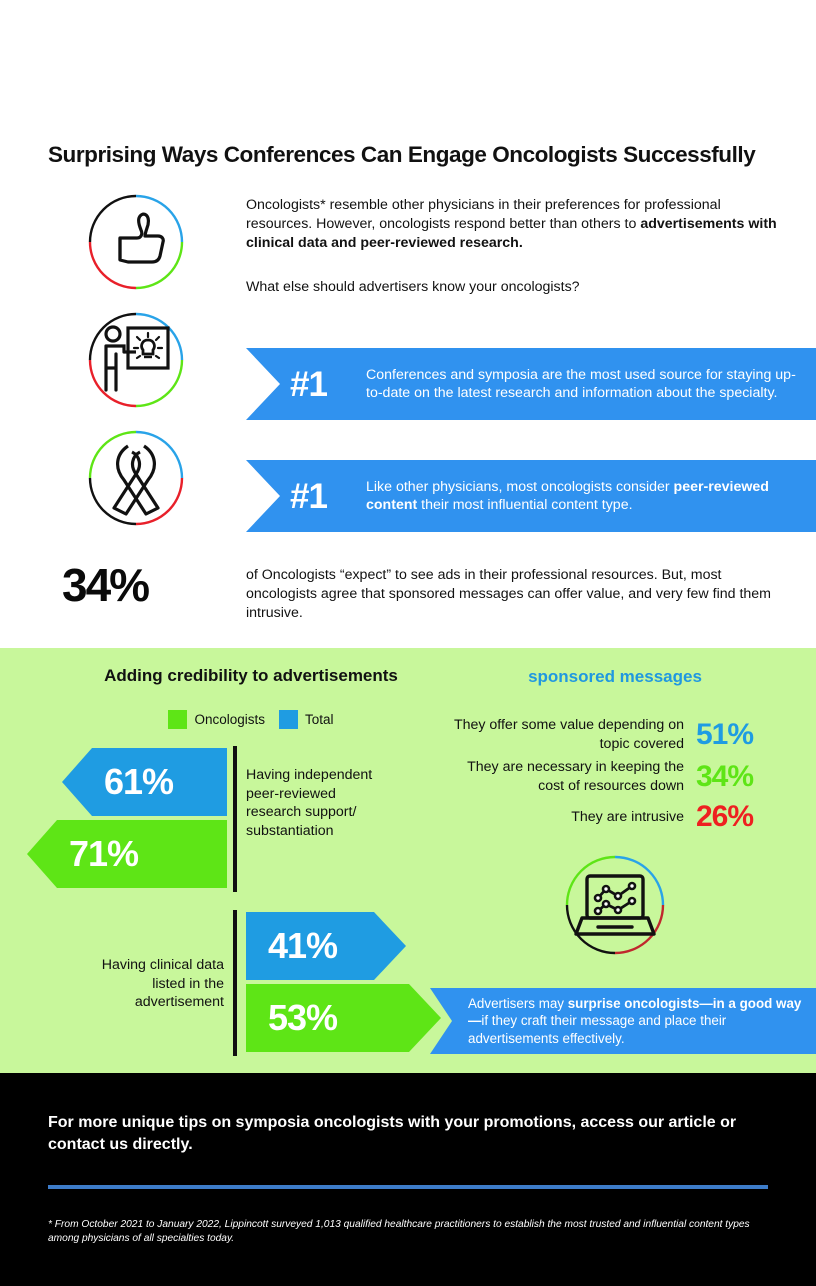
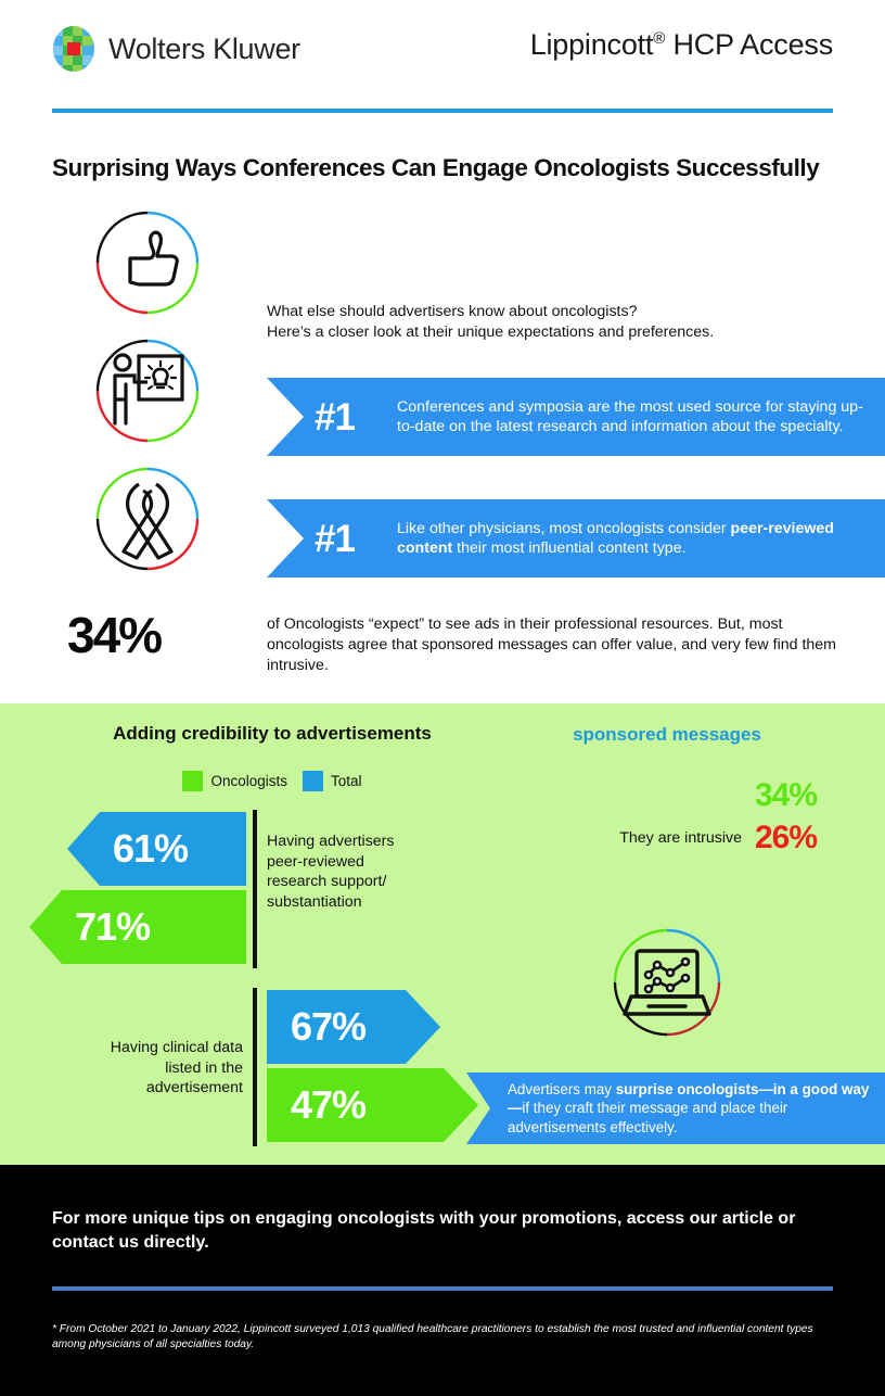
+ Wolters Kluwer
+ Lippincott® HCP Access
  Surprising Ways Conferences Can Engage Oncologists Successfully
- Oncologists* resemble other physicians in their preferences for professional resources. However, oncologists respond better than others to advertisements with clinical data and peer-reviewed research.
- What else should advertisers know your oncologists?
+ What else should advertisers know about oncologists?
+ Here’s a closer look at their unique expectations and preferences.
  #1
  Conferences and symposia are the most used source for staying up-to-date on the latest research and information about the specialty.
  #1
  Like other physicians, most oncologists consider peer-reviewed content their most influential content type.
  34%
  of Oncologists “expect” to see ads in their professional resources. But, most oncologists agree that sponsored messages can offer value, and very few find them intrusive.
  Adding credibility to advertisements
  sponsored messages
  Oncologists
  Total
  61%
  71%
- Having independent peer-reviewed research support/ substantiation
+ Having advertisers peer-reviewed research support/ substantiation
- 41%
+ 67%
- 53%
+ 47%
  Having clinical data listed in the advertisement
- They offer some value depending on topic covered
- 51%
- They are necessary in keeping the cost of resources down
  34%
  They are intrusive
  26%
  Advertisers may surprise oncologists—in a good way—if they craft their message and place their advertisements effectively.
- For more unique tips on symposia oncologists with your promotions, access our article or contact us directly.
+ For more unique tips on engaging oncologists with your promotions, access our article or contact us directly.
  * From October 2021 to January 2022, Lippincott surveyed 1,013 qualified healthcare practitioners to establish the most trusted and influential content types among physicians of all specialties today.
